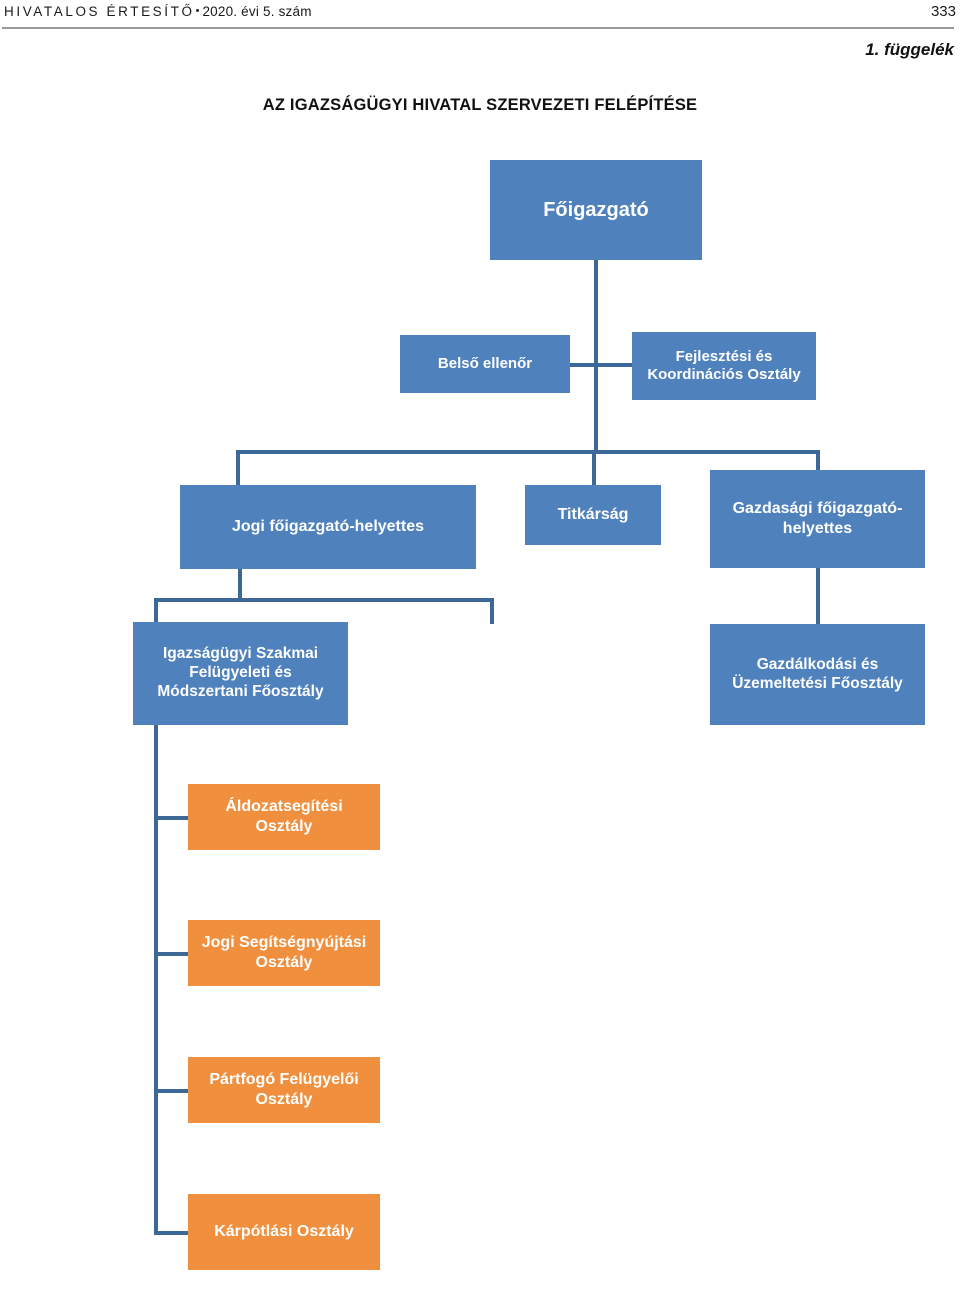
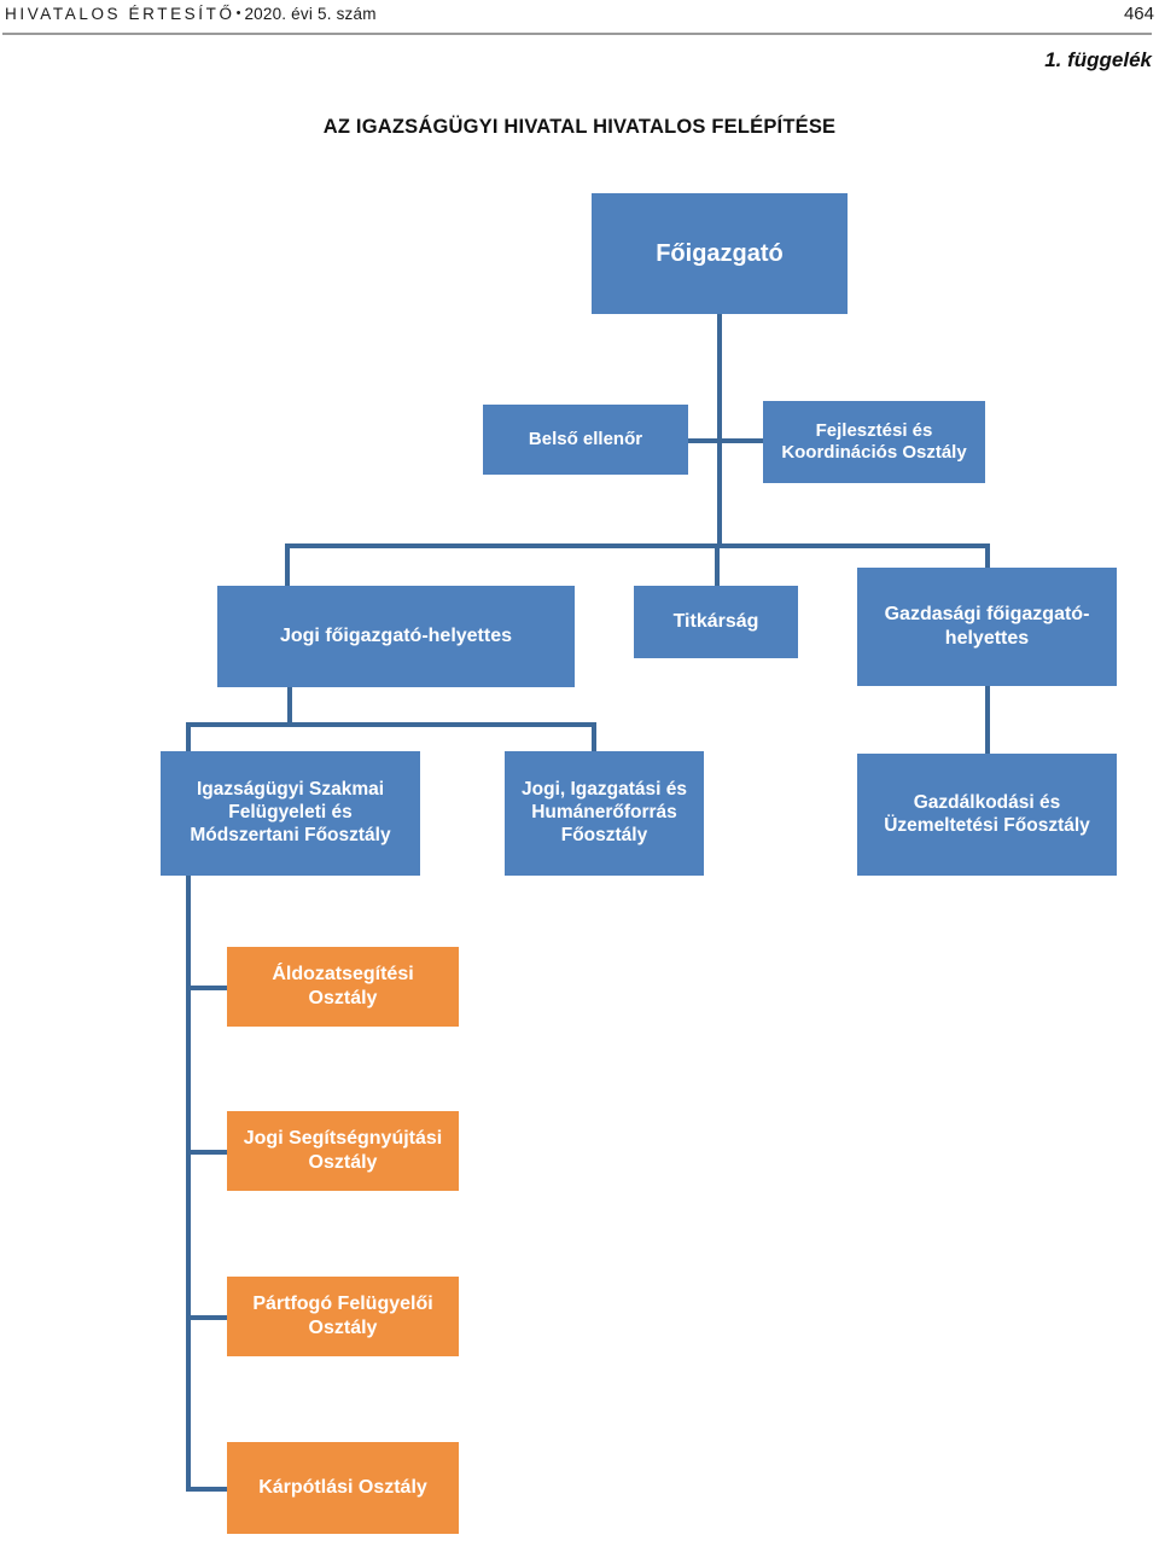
  HIVATALOS ÉRTESÍTŐ• 2020. évi 5. szám
- 333
+ 464
  1. függelék
- AZ IGAZSÁGÜGYI HIVATAL SZERVEZETI FELÉPÍTÉSE
+ AZ IGAZSÁGÜGYI HIVATAL HIVATALOS FELÉPÍTÉSE
  Főigazgató
  Belső ellenőr
  Fejlesztési és
  Koordinációs Osztály
  Jogi főigazgató-helyettes
  Titkárság
  Gazdasági főigazgató-
  helyettes
  Igazságügyi Szakmai
  Felügyeleti és
  Módszertani Főosztály
+ Jogi, Igazgatási és
+ Humánerőforrás
+ Főosztály
  Gazdálkodási és
  Üzemeltetési Főosztály
  Áldozatsegítési
  Osztály
  Jogi Segítségnyújtási
  Osztály
  Pártfogó Felügyelői
  Osztály
  Kárpótlási Osztály
